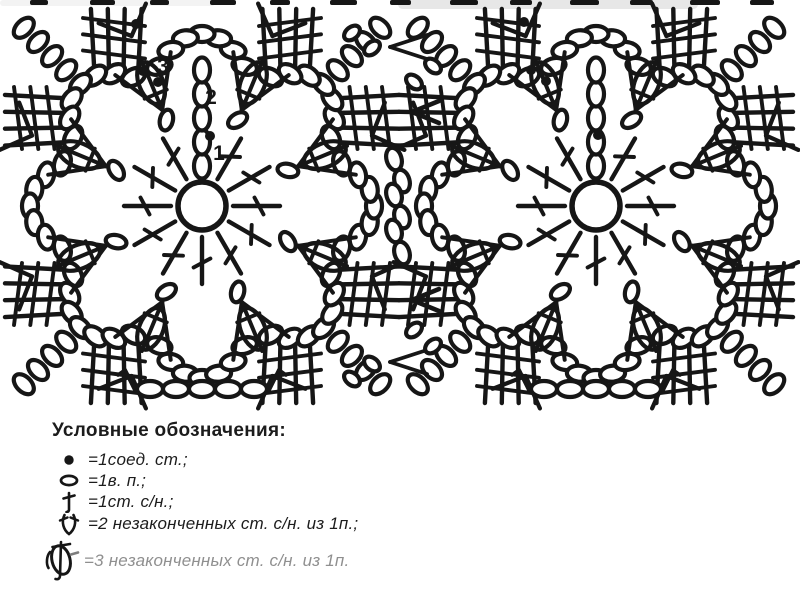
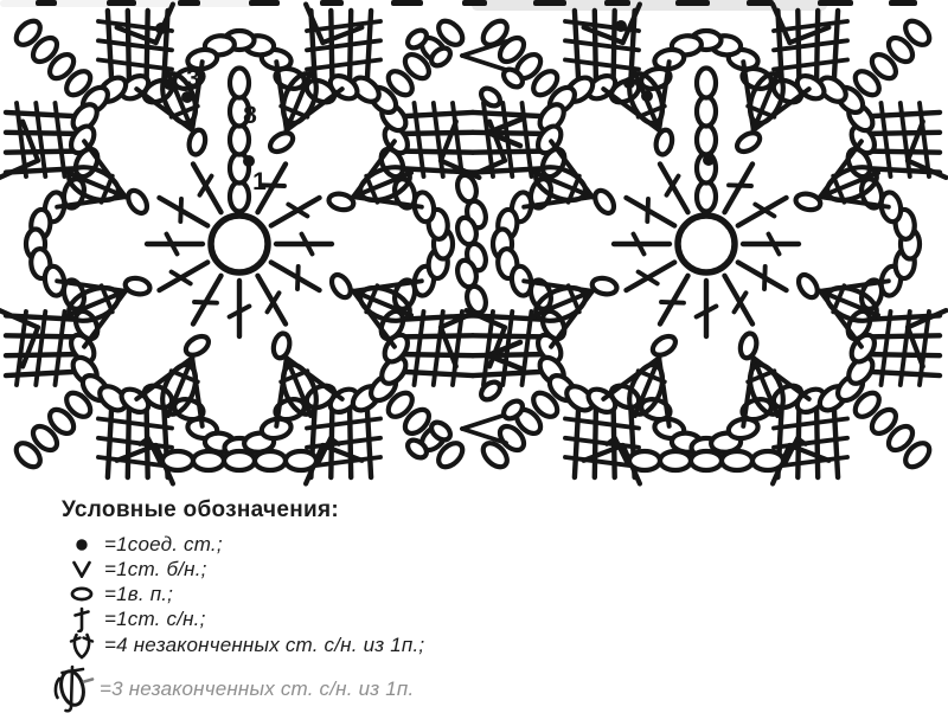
  3
- 2
+ 8
  1
  Условные обозначения:
  =1соед. ст.;
+ =1ст. б/н.;
  =1в. п.;
  =1ст. с/н.;
- =2 незаконченных ст. с/н. из 1п.;
+ =4 незаконченных ст. с/н. из 1п.;
  =3 незаконченных ст. с/н. из 1п.
